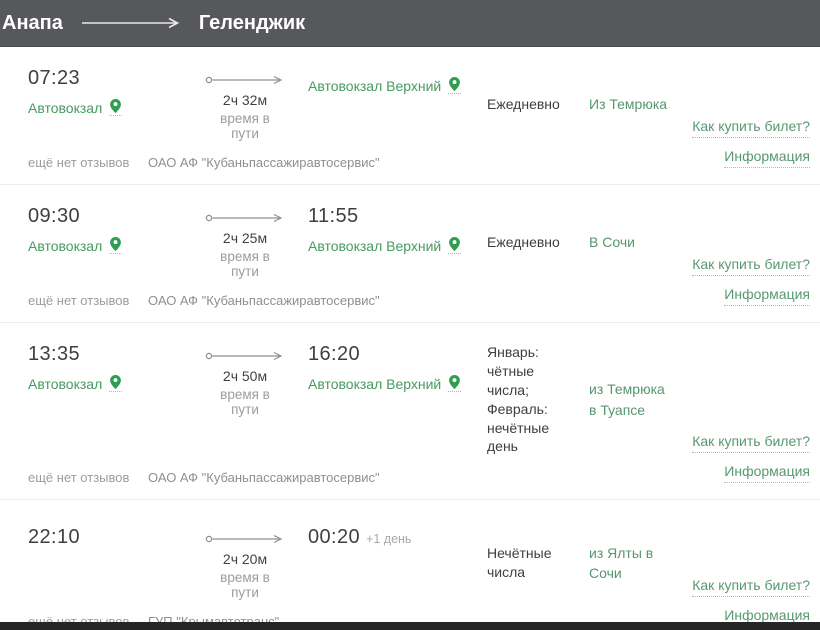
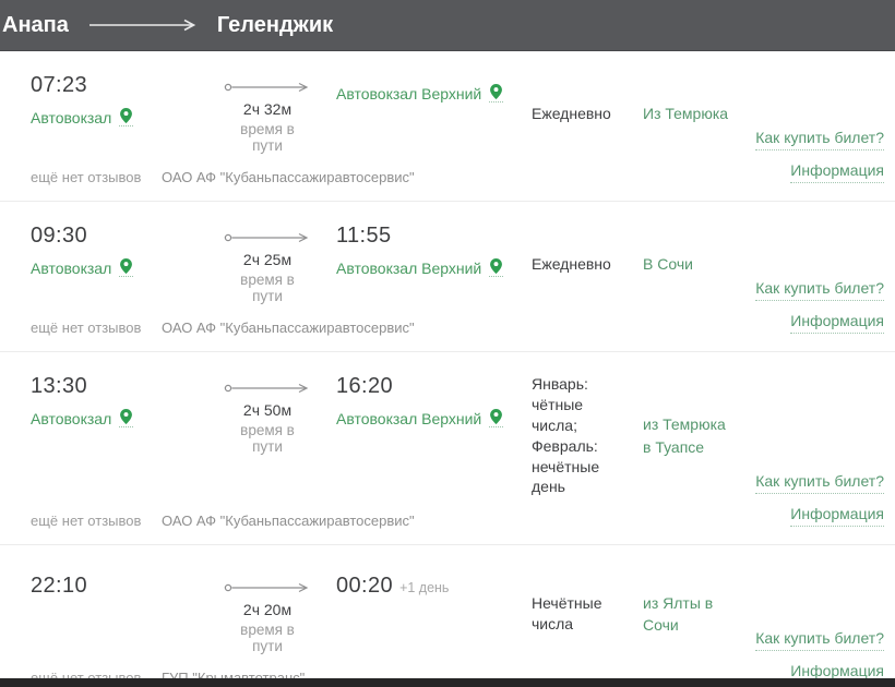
  Анапа
  Геленджик
  07:23
  Автовокзал
  2ч 32м
  время в пути
  Автовокзал Верхний
  Ежедневно
  Из Темрюка
  Как купить билет?
  Информация
  ещё нет отзывов
  ОАО АФ "Кубаньпассажиравтосервис"
  09:30
  Автовокзал
  2ч 25м
  время в пути
  11:55
  Автовокзал Верхний
  Ежедневно
  В Сочи
  Как купить билет?
  Информация
  ещё нет отзывов
  ОАО АФ "Кубаньпассажиравтосервис"
- 13:35
+ 13:30
  Автовокзал
  2ч 50м
  время в пути
  16:20
  Автовокзал Верхний
  Январь: чётные числа; Февраль: нечётные день
  из Темрюка в Туапсе
  Как купить билет?
  Информация
  ещё нет отзывов
  ОАО АФ "Кубаньпассажиравтосервис"
  22:10
  2ч 20м
  время в пути
  00:20 +1 день
  Нечётные числа
  из Ялты в Сочи
  Как купить билет?
  Информация
